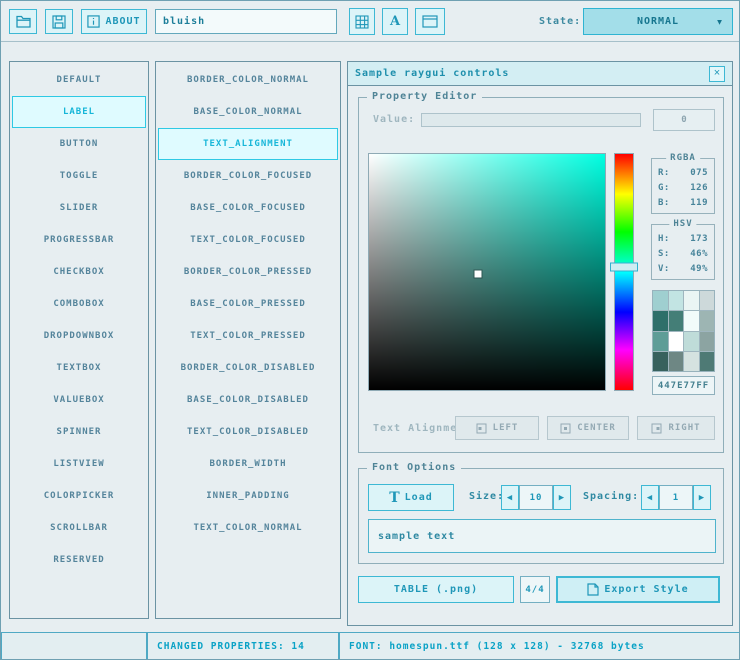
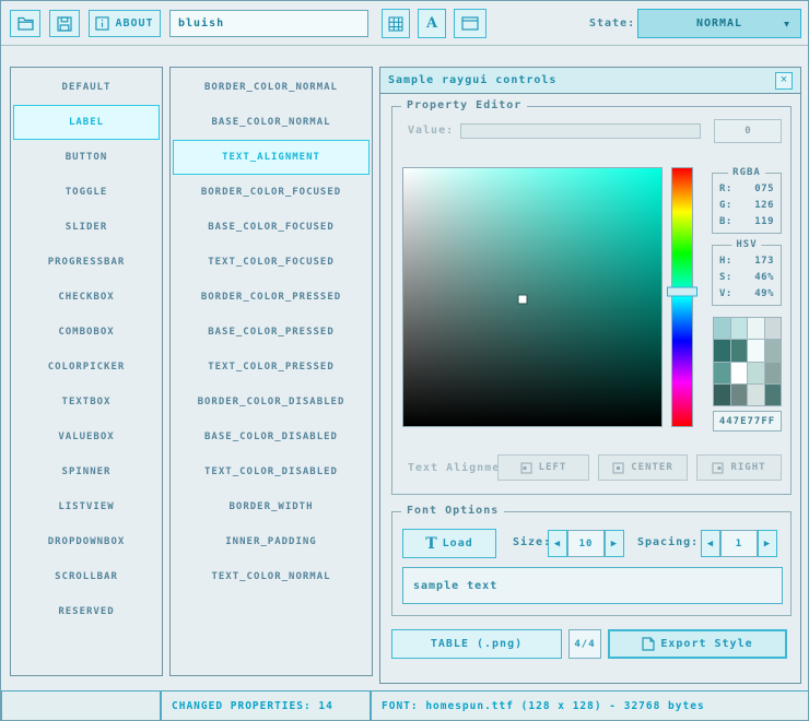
  ABOUT
  bluish
  A
  State:
  NORMAL
  ▼
  DEFAULT
  LABEL
  BUTTON
  TOGGLE
  SLIDER
  PROGRESSBAR
  CHECKBOX
  COMBOBOX
- DROPDOWNBOX
+ COLORPICKER
  TEXTBOX
  VALUEBOX
  SPINNER
  LISTVIEW
- COLORPICKER
+ DROPDOWNBOX
  SCROLLBAR
  RESERVED
  BORDER_COLOR_NORMAL
  BASE_COLOR_NORMAL
  TEXT_ALIGNMENT
  BORDER_COLOR_FOCUSED
  BASE_COLOR_FOCUSED
  TEXT_COLOR_FOCUSED
  BORDER_COLOR_PRESSED
  BASE_COLOR_PRESSED
  TEXT_COLOR_PRESSED
  BORDER_COLOR_DISABLED
  BASE_COLOR_DISABLED
  TEXT_COLOR_DISABLED
  BORDER_WIDTH
  INNER_PADDING
  TEXT_COLOR_NORMAL
  Sample raygui controls
  ×
  Property Editor
  Value:
  0
  RGBA
  R:
  075
  G:
  126
  B:
  119
  HSV
  H:
  173
  S:
  46%
  V:
  49%
  447E77FF
  Text Alignme
  LEFT
  CENTER
  RIGHT
  Font Options
  T
  Load
  Size
  ◀
  10
  ▶
  Spacing:
  ◀
  1
  ▶
  sample text
  TABLE (.png)
  4/4
  Export Style
  CHANGED PROPERTIES: 14
  FONT: homespun.ttf (128 x 128) - 32768 bytes
